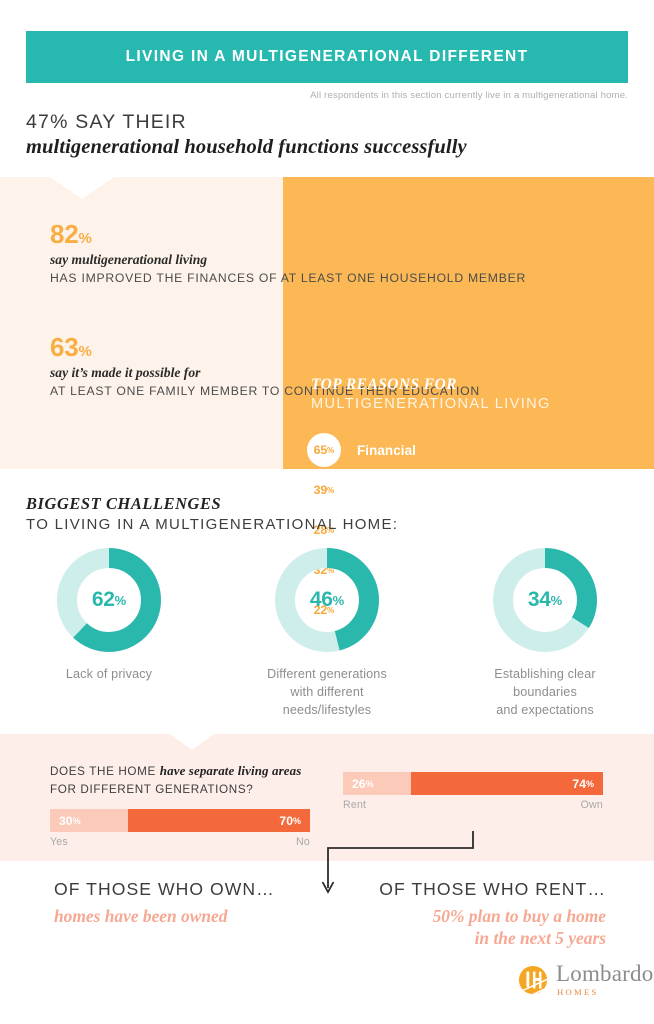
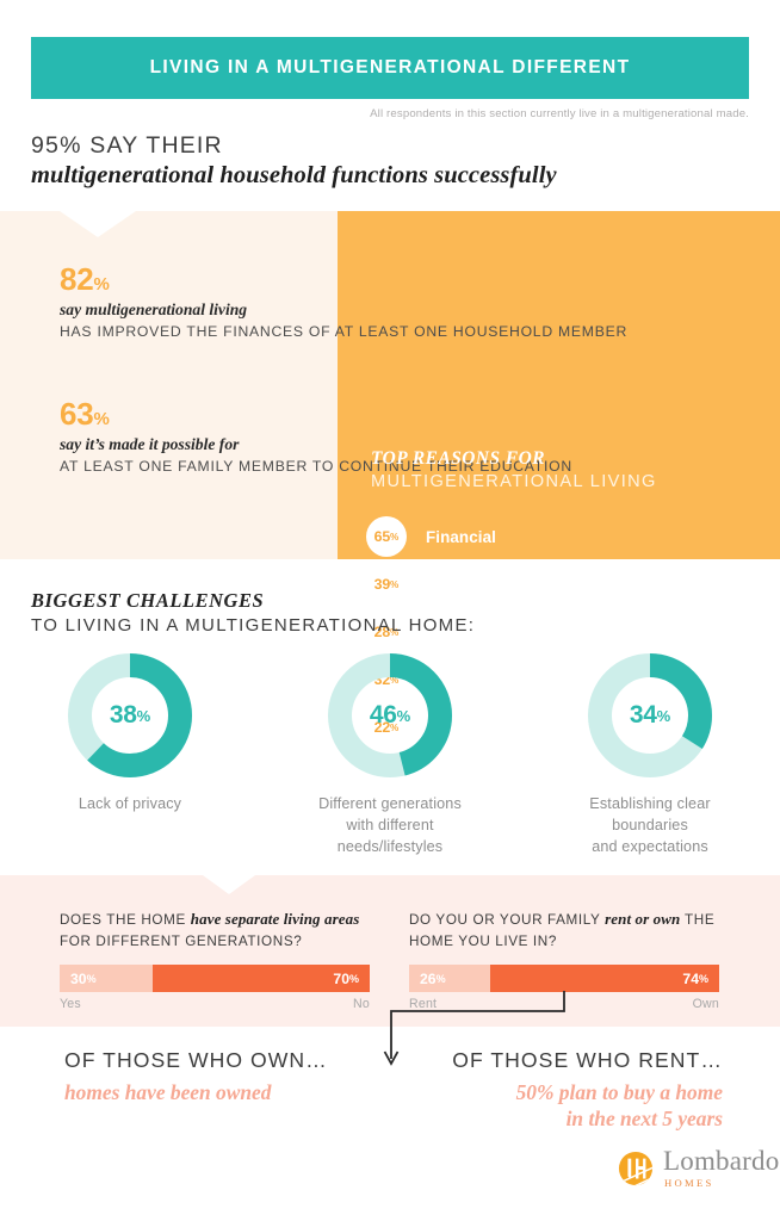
  LIVING IN A MULTIGENERATIONAL DIFFERENT
- All respondents in this section currently live in a multigenerational home.
+ All respondents in this section currently live in a multigenerational made.
- 47% SAY THEIR
+ 95% SAY THEIR
  multigenerational household functions successfully
  82%
  say multigenerational living
  HAS IMPROVED THE FINANCES OF AT LEAST ONE HOUSEHOLD MEMBER
  63%
  say it’s made it possible for
  AT LEAST ONE FAMILY MEMBER TO CONTINUE THEIR EDUCATION
  TOP REASONS FOR
  MULTIGENERATIONAL LIVING
  65
  %
  Financial
  39
  %
  28
  %
  Help with shared responsibilities
  32
  %
  eed for eldercare
  22
  %
  mpanionship
  BIGGEST CHALLENGES
  TO LIVING IN A MULTIGENERATIONAL HOME:
- 62
+ 38
  %
  Lack of privacy
  46
  %
  Different generations
  with different
  needs/lifestyles
  34
  %
  Establishing clear
  boundaries
  and expectations
  DOES THE HOME have separate living areas FOR DIFFERENT GENERATIONS?
  30
  %
  70
  %
  Yes
  No
+ DO YOU OR YOUR FAMILY rent or own THE HOME YOU LIVE IN?
  26
  %
  74
  %
  Rent
  Own
  OF THOSE WHO OWN…
  homes have been owned
  OF THOSE WHO RENT…
  50% plan to buy a home
  in the next 5 years
  Lombardo
  HOMES
